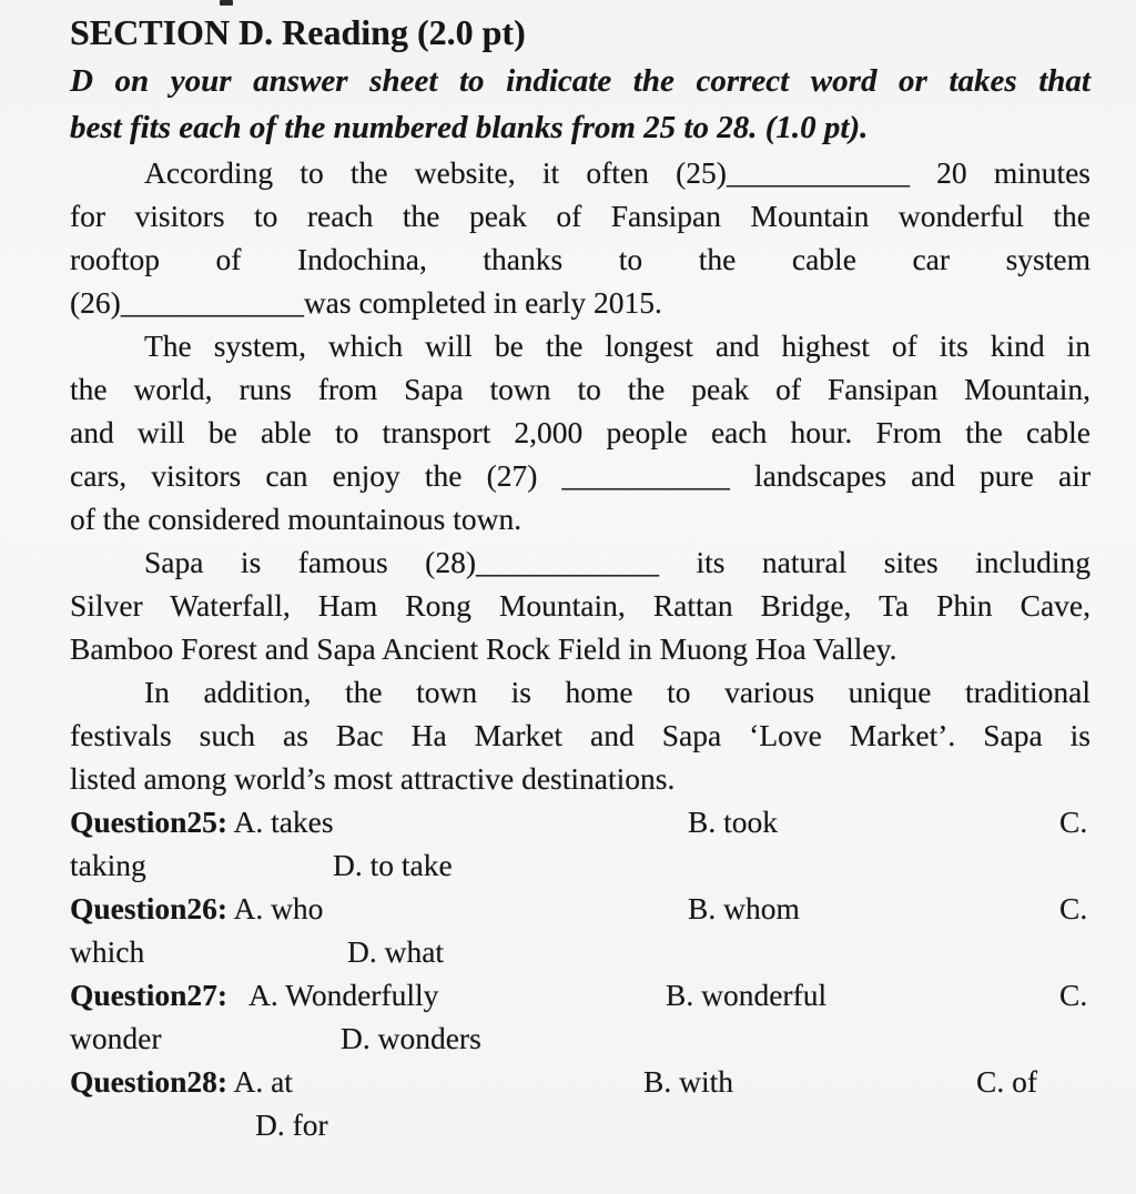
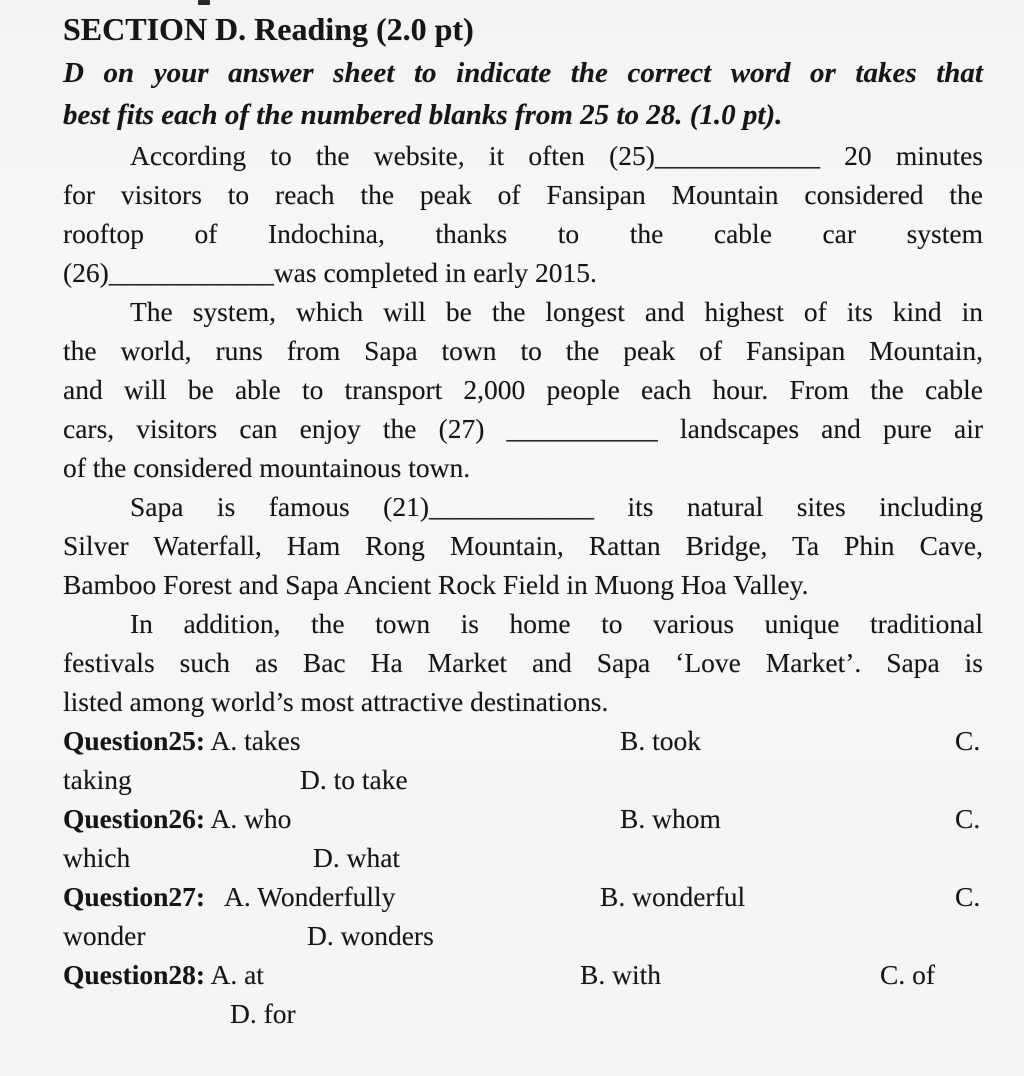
  SECTION D. Reading (2.0 pt)
  D on your answer sheet to indicate the correct word or takes that
  best fits each of the numbered blanks from 25 to 28. (1.0 pt).
  According to the website, it often (25)____________ 20 minutes
- for visitors to reach the peak of Fansipan Mountain wonderful the
+ for visitors to reach the peak of Fansipan Mountain considered the
  rooftop of Indochina, thanks to the cable car system
  (26)____________was completed in early 2015.
  The system, which will be the longest and highest of its kind in
  the world, runs from Sapa town to the peak of Fansipan Mountain,
  and will be able to transport 2,000 people each hour. From the cable
  cars, visitors can enjoy the (27) ___________ landscapes and pure air
  of the considered mountainous town.
- Sapa is famous (28)____________ its natural sites including
+ Sapa is famous (21)____________ its natural sites including
  Silver Waterfall, Ham Rong Mountain, Rattan Bridge, Ta Phin Cave,
  Bamboo Forest and Sapa Ancient Rock Field in Muong Hoa Valley.
  In addition, the town is home to various unique traditional
  festivals such as Bac Ha Market and Sapa ‘Love Market’. Sapa is
  listed among world’s most attractive destinations.
  Question25: A. takes
  B. took
  C.
  taking
  D. to take
  Question26: A. who
  B. whom
  C.
  which
  D. what
  Question27: A. Wonderfully
  B. wonderful
  C.
  wonder
  D. wonders
  Question28: A. at
  B. with
  C. of
  D. for
